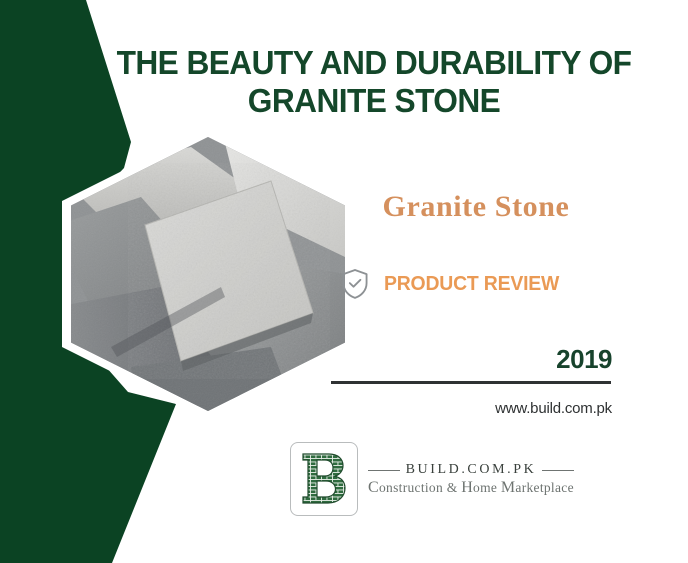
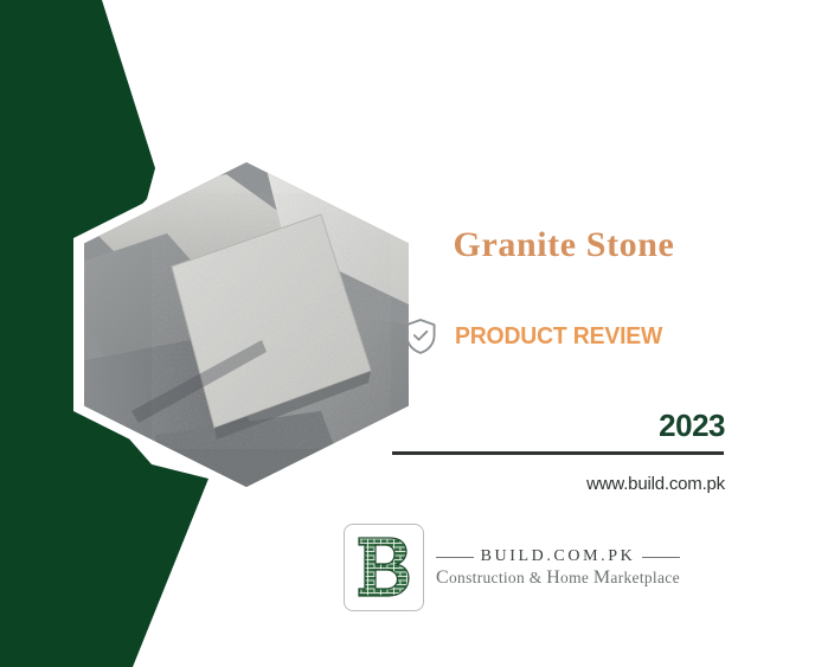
- THE BEAUTY AND DURABILITY OF GRANITE STONE
  Granite Stone
  PRODUCT REVIEW
- 2019
+ 2023
  www.build.com.pk
  BUILD.COM.PK
  Construction & Home Marketplace
